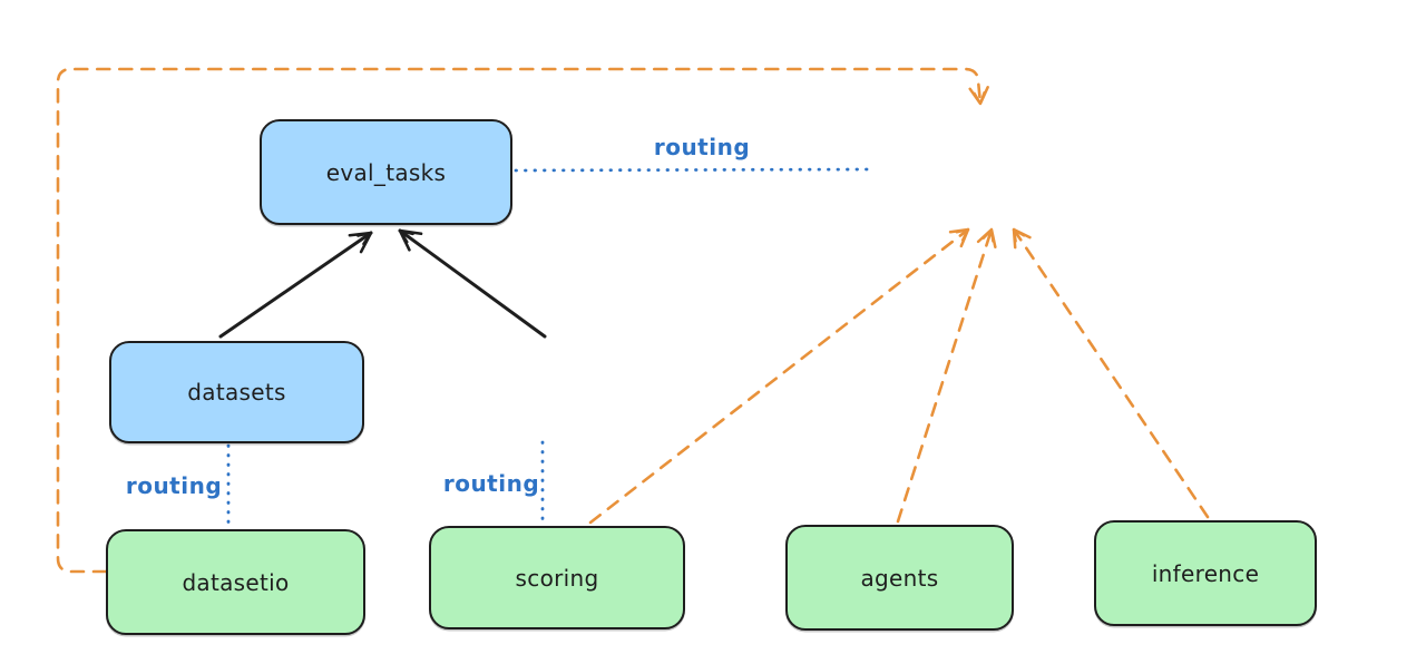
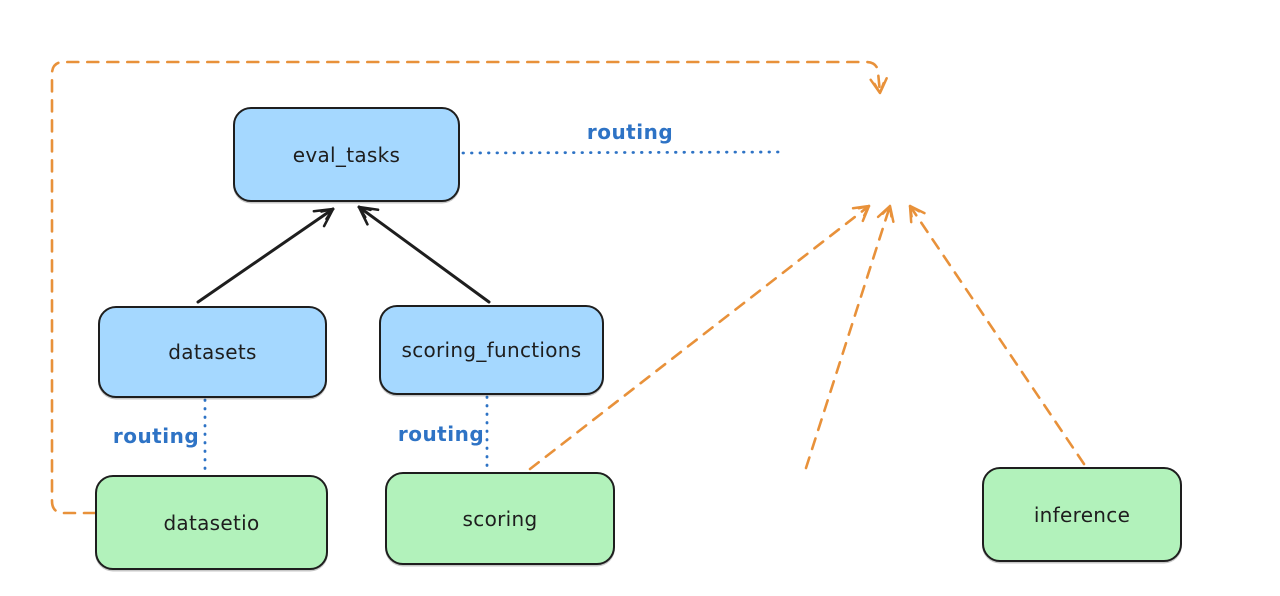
  eval_tasks
  datasets
+ scoring_functions
  datasetio
  scoring
- agents
  inference
  routing
  routing
  routing
